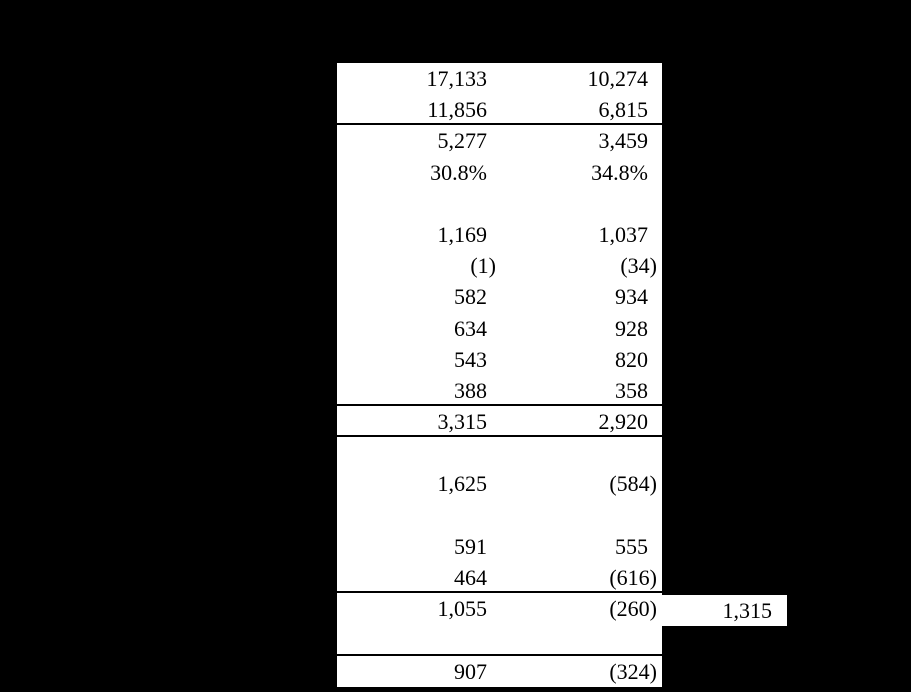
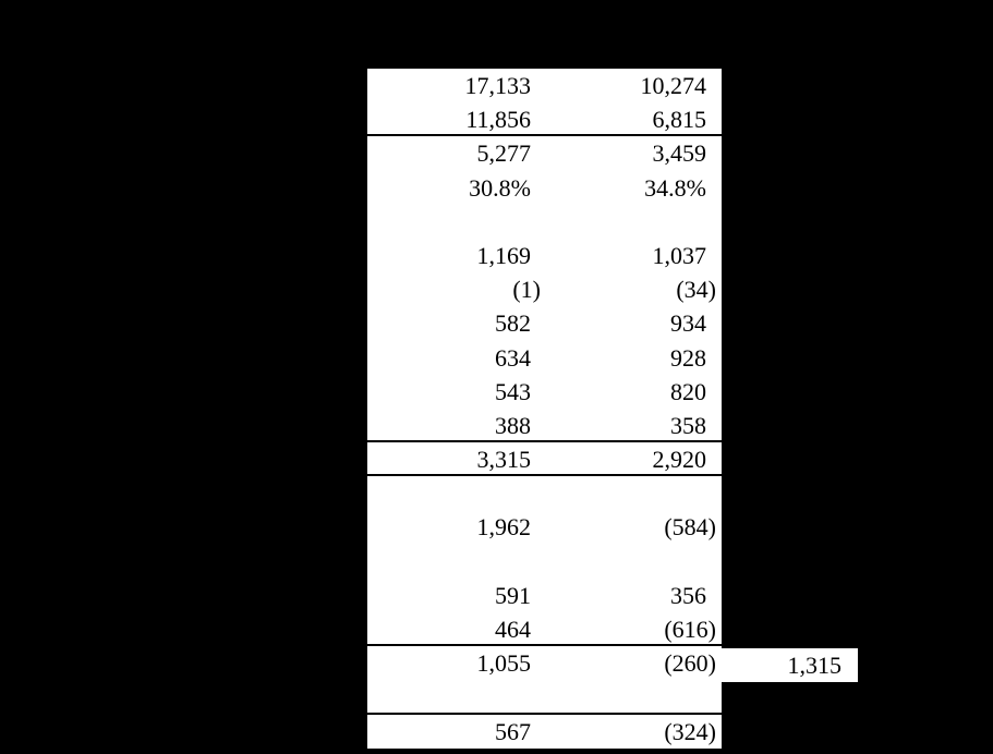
  17,133
  10,274
  11,856
  6,815
  5,277
  3,459
  30.8%
  34.8%
  1,169
  1,037
  (1)
  (34)
  582
  934
  634
  928
  543
  820
  388
  358
  3,315
  2,920
- 1,625
+ 1,962
  (584)
  591
- 555
+ 356
  464
  (616)
  1,055
  (260)
- 907
+ 567
  (324)
  1,315
